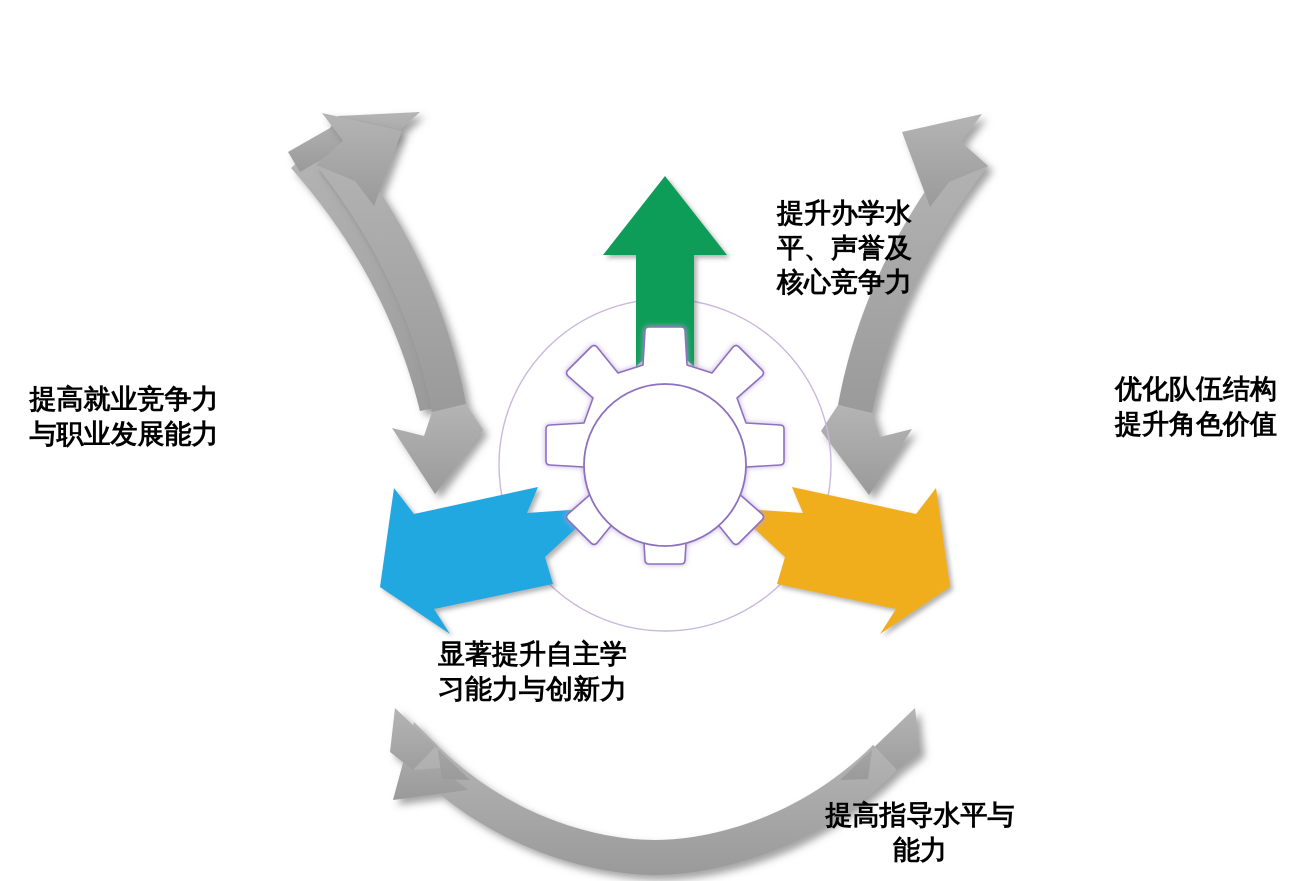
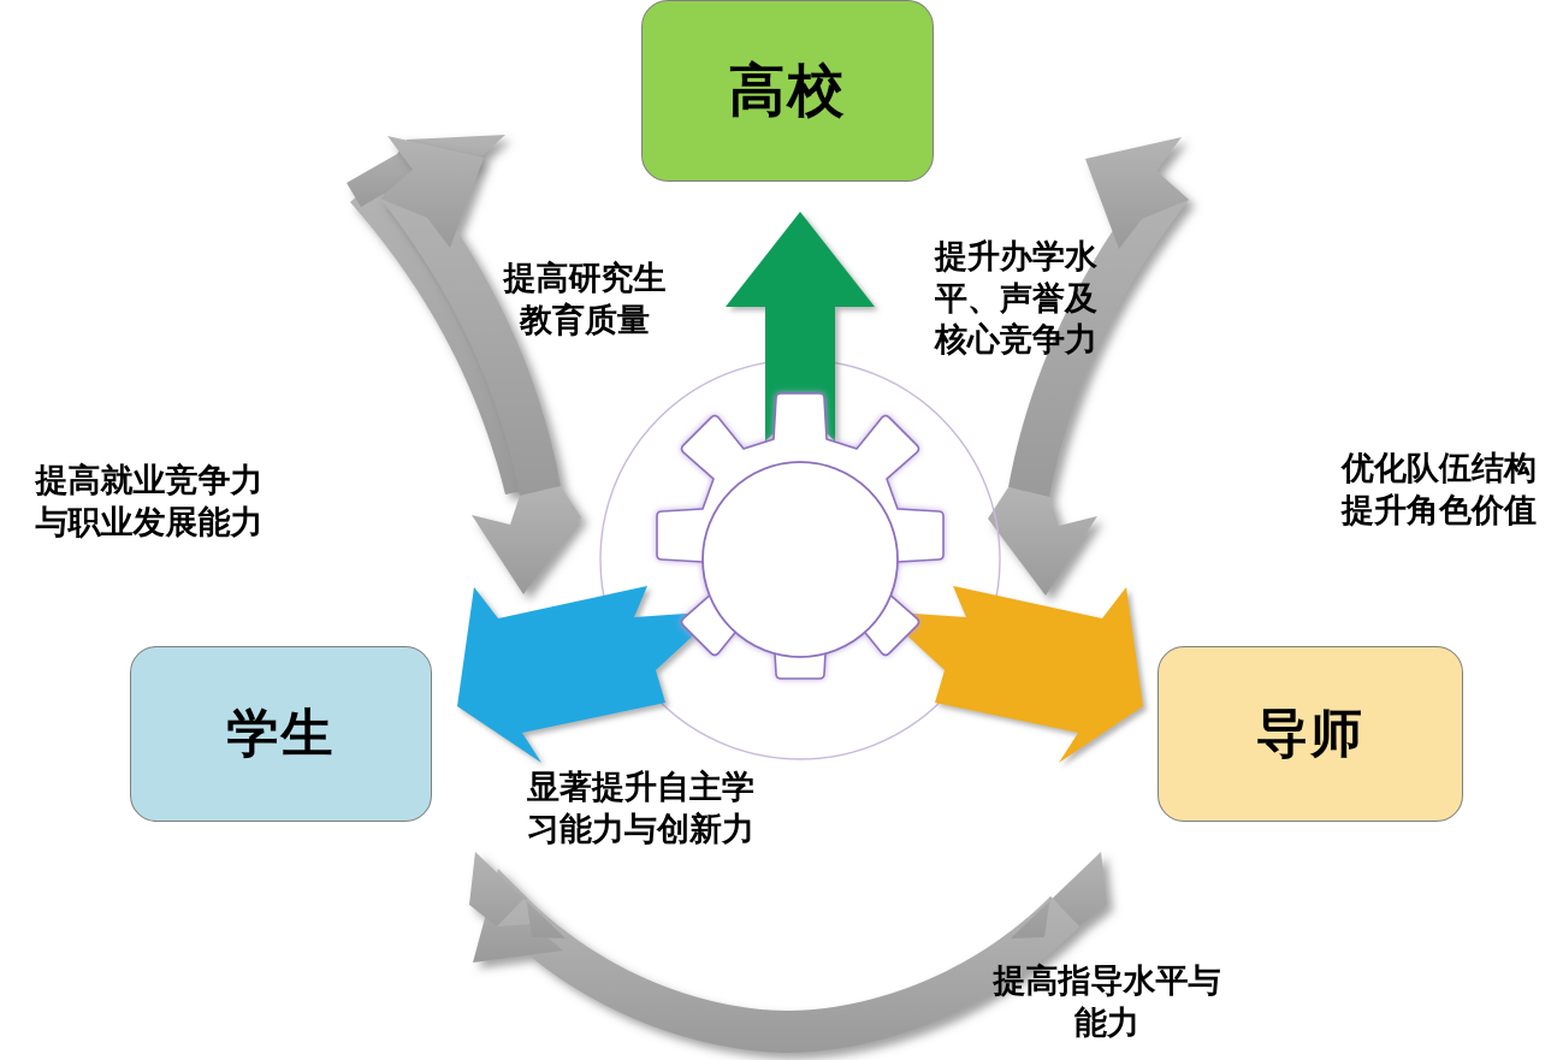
+ 高校
+ 学生
+ 导师
+ 提高研究生
+ 教育质量
  提升办学水
  平、声誉及
  核心竞争力
  提高就业竞争力
  与职业发展能力
  优化队伍结构
  提升角色价值
  显著提升自主学
  习能力与创新力
  提高指导水平与
  能力
